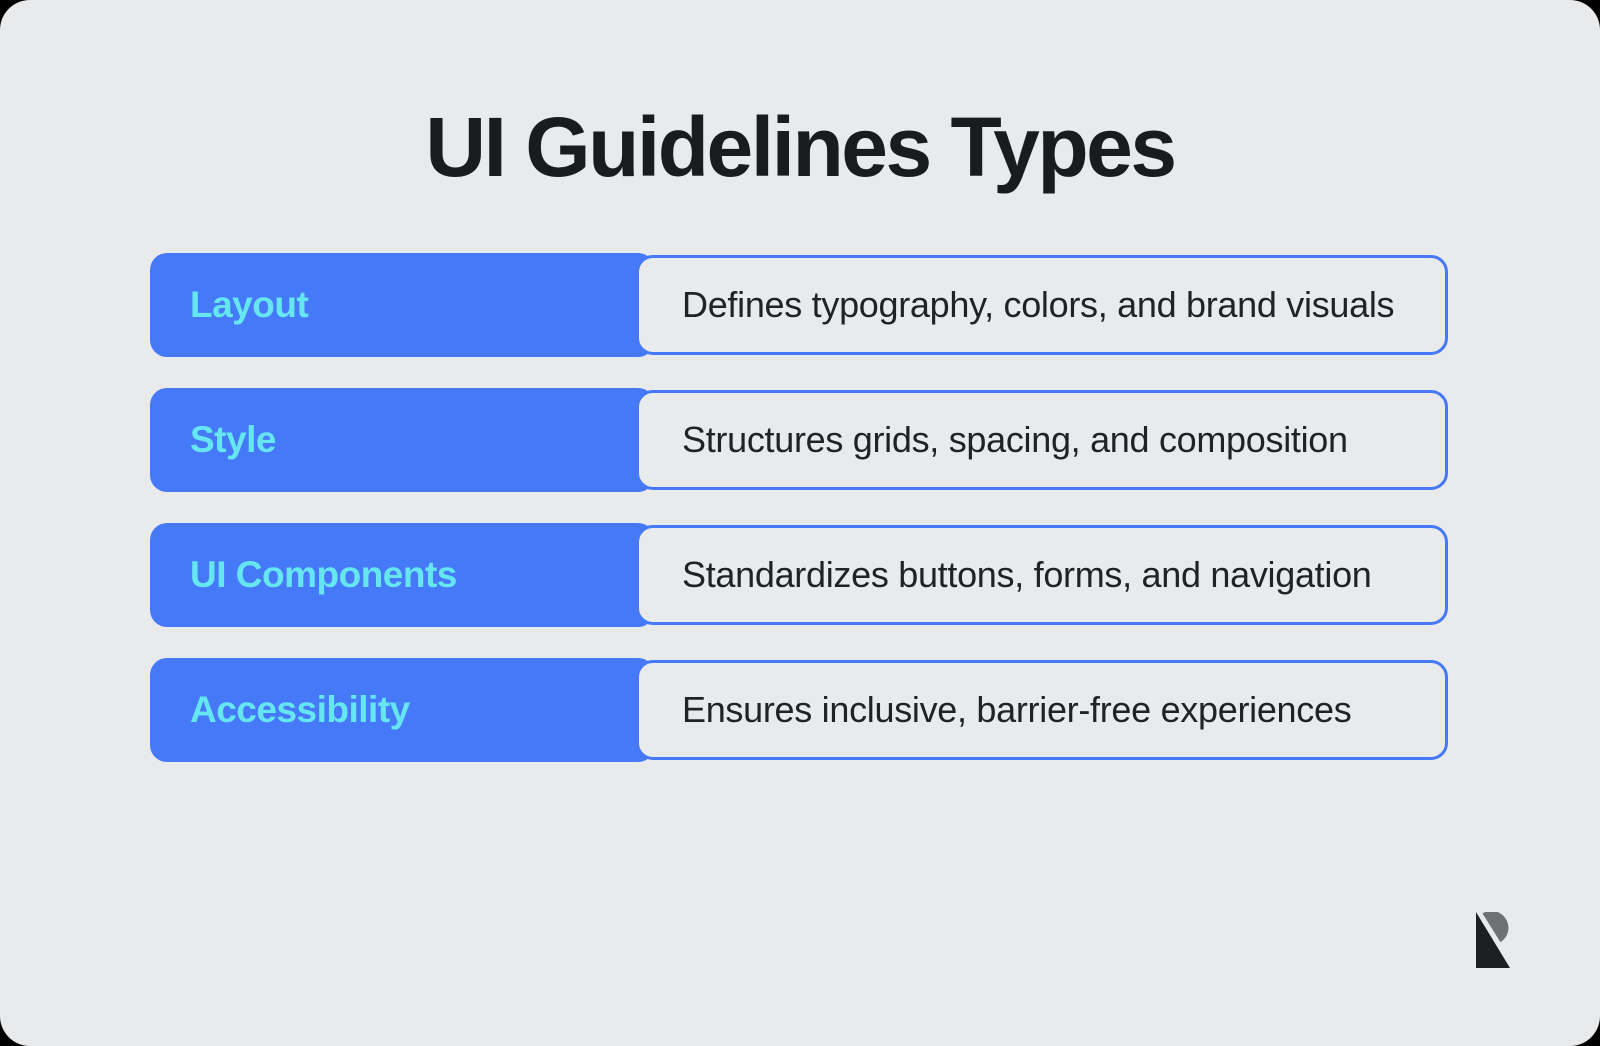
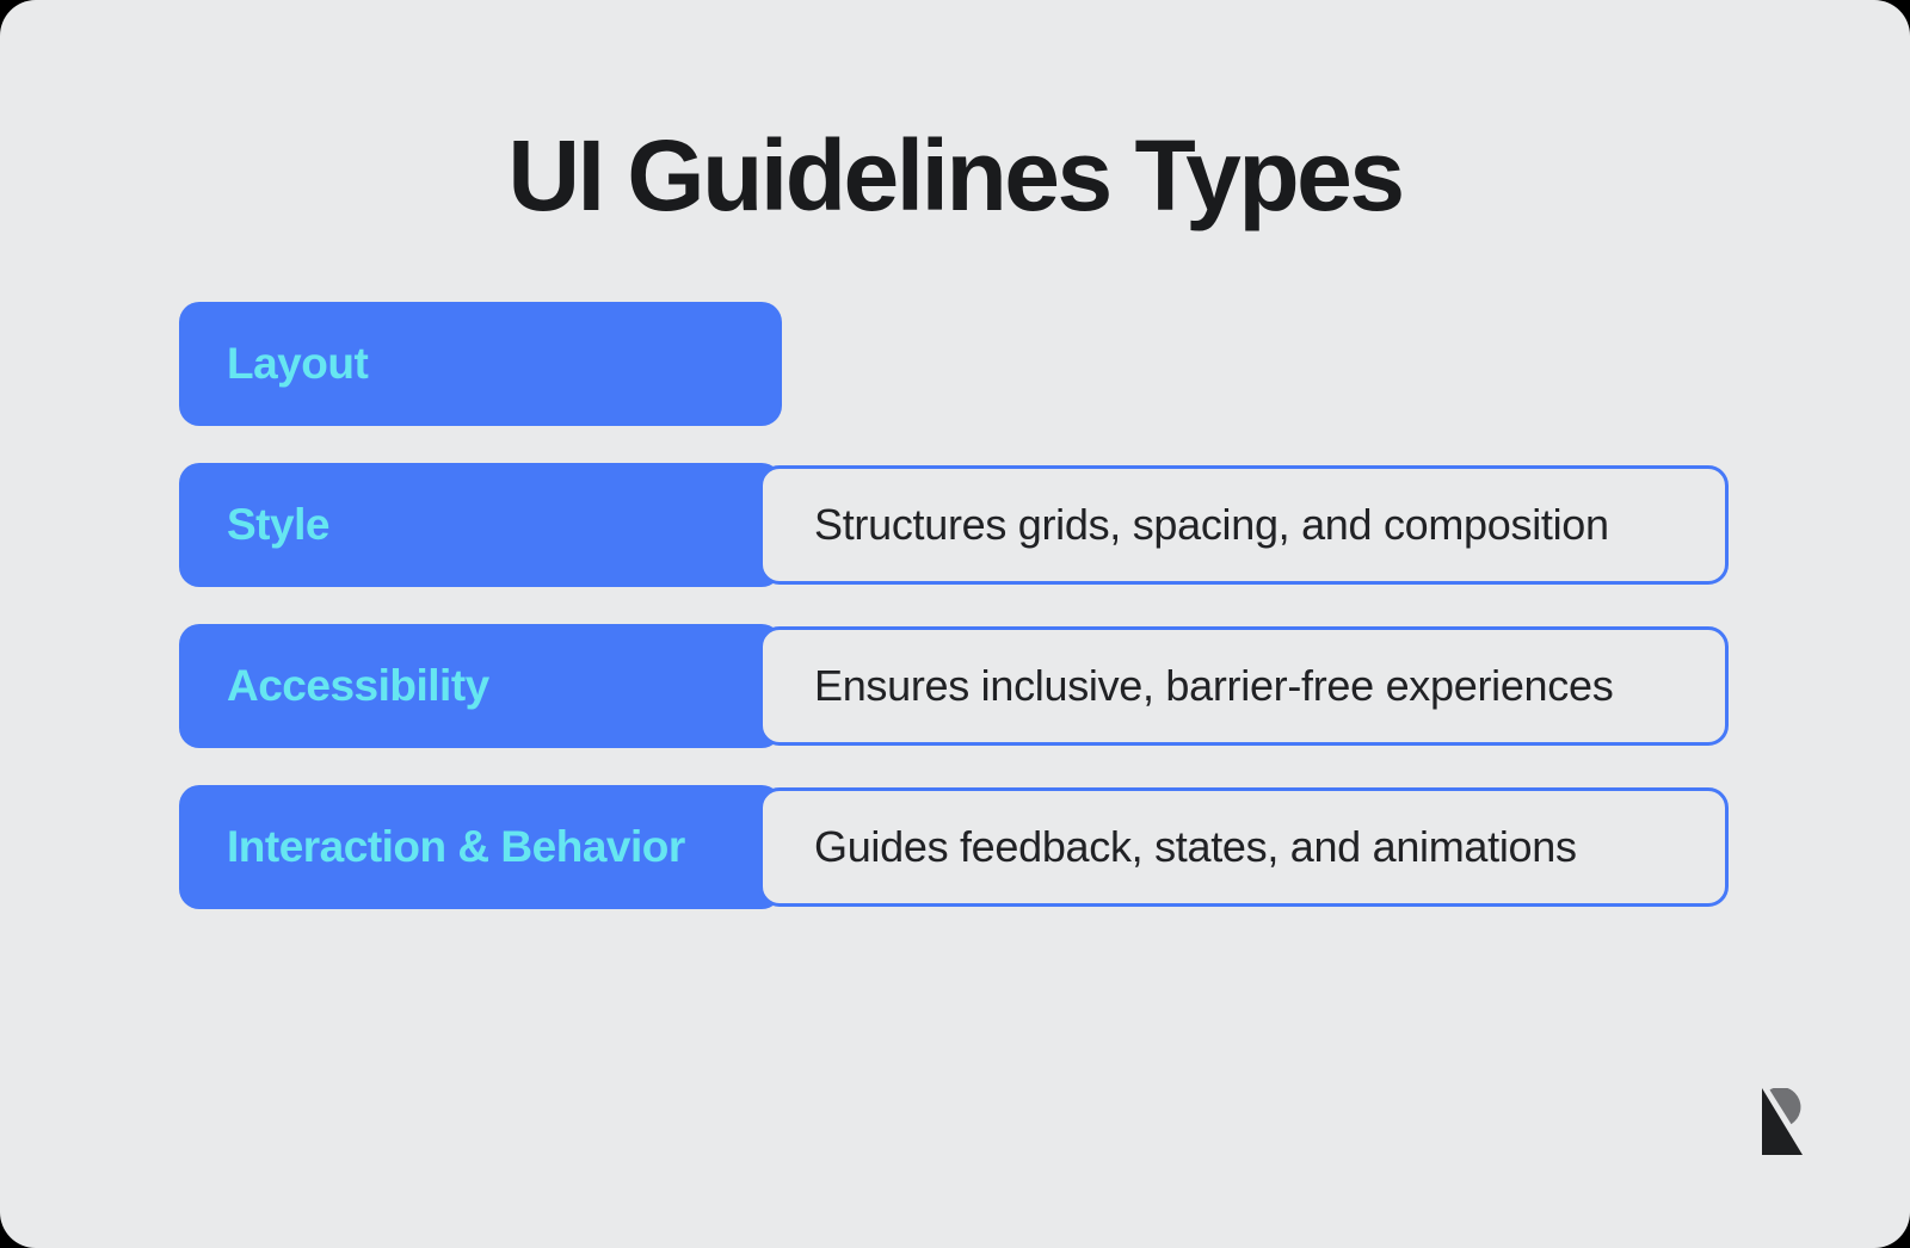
  UI Guidelines Types
  Layout
- Defines typography, colors, and brand visuals
  Style
  Structures grids, spacing, and composition
- UI Components
- Standardizes buttons, forms, and navigation
  Accessibility
  Ensures inclusive, barrier-free experiences
+ Interaction & Behavior
+ Guides feedback, states, and animations
